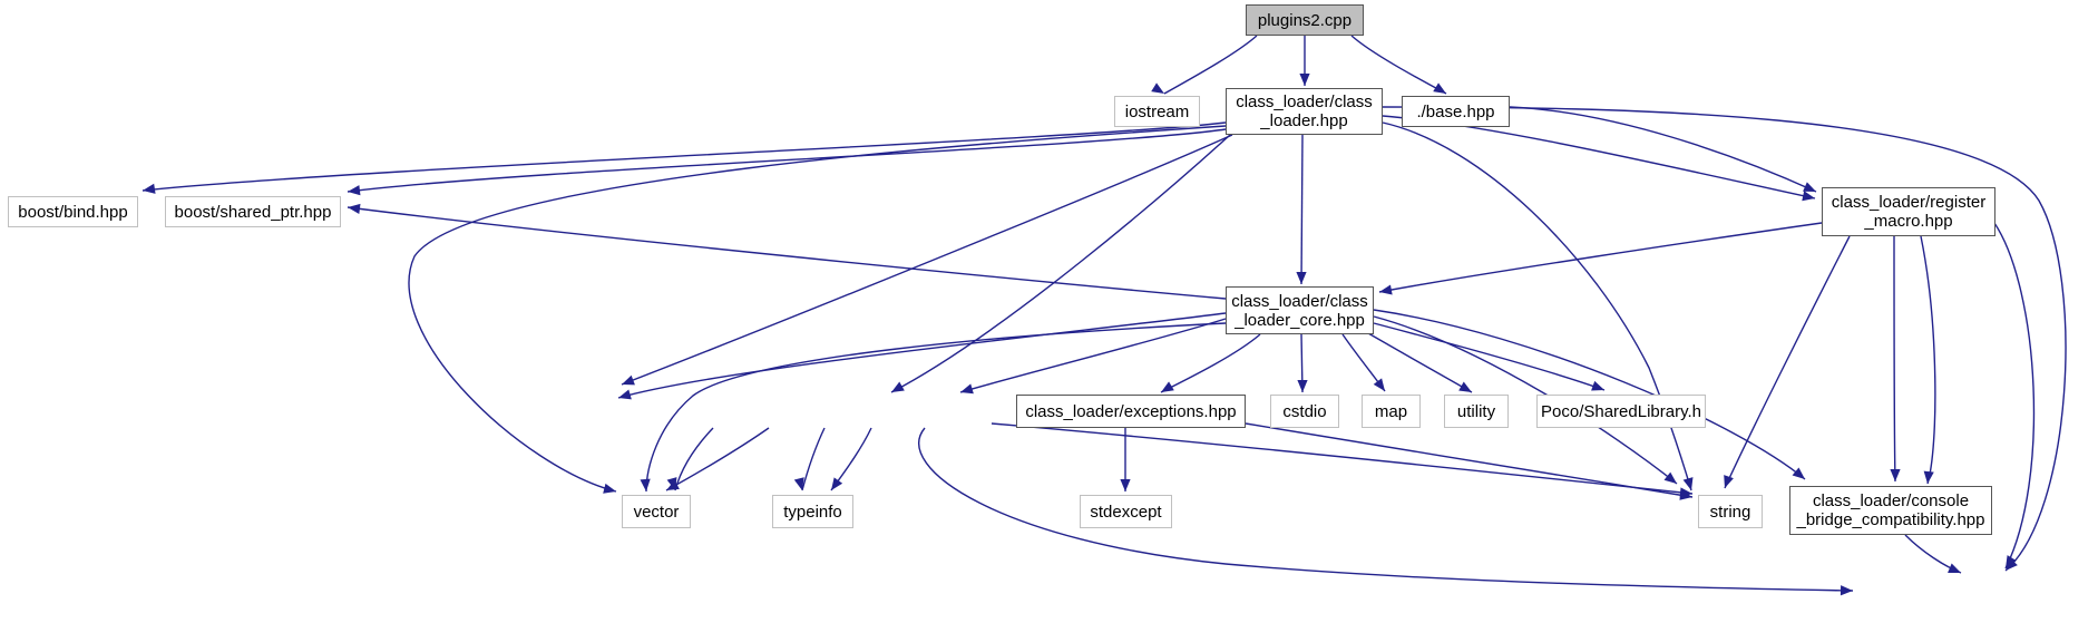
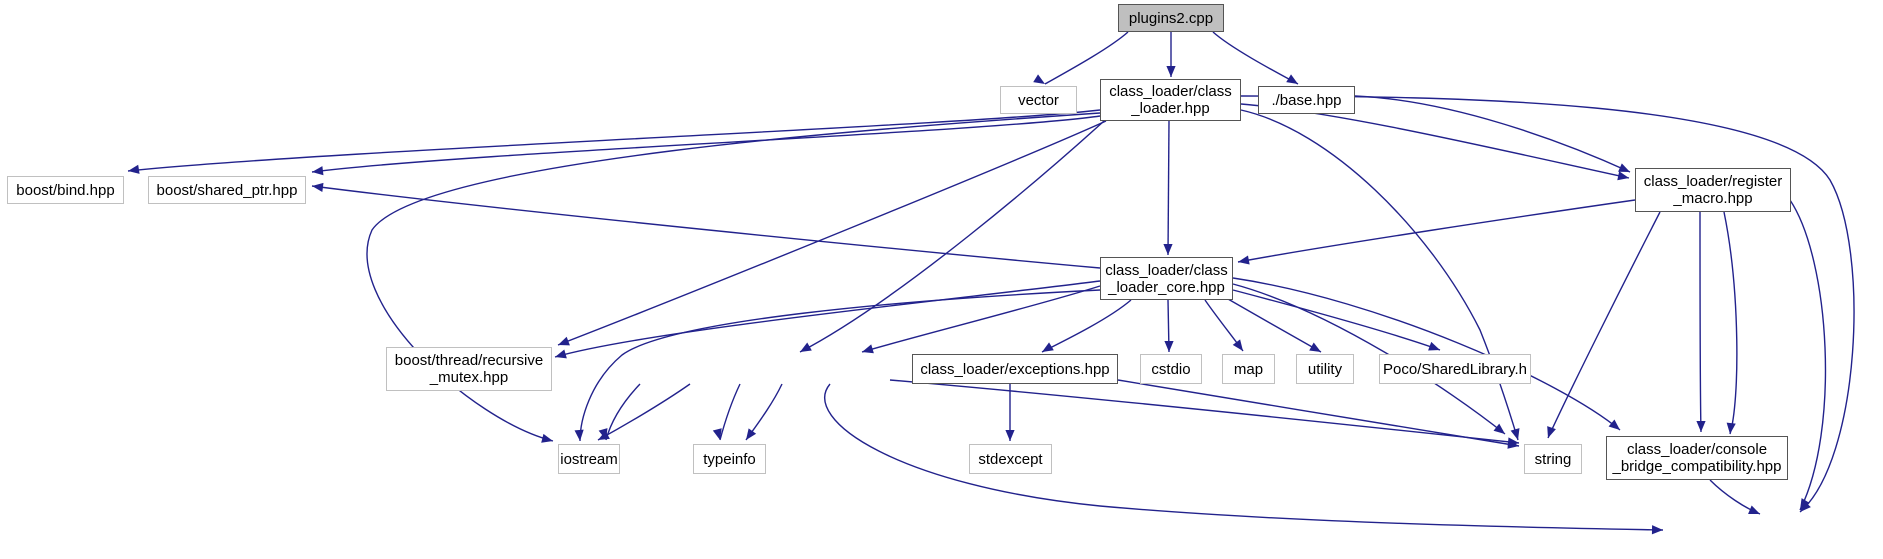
  plugins2.cpp
- iostream
+ vector
  class_loader/class
  _loader.hpp
  ./base.hpp
  boost/bind.hpp
  boost/shared_ptr.hpp
  class_loader/register
  _macro.hpp
  class_loader/class
  _loader_core.hpp
+ boost/thread/recursive
+ _mutex.hpp
  class_loader/exceptions.hpp
  cstdio
  map
  utility
  Poco/SharedLibrary.h
- vector
+ iostream
  typeinfo
  stdexcept
  string
  class_loader/console
  _bridge_compatibility.hpp
